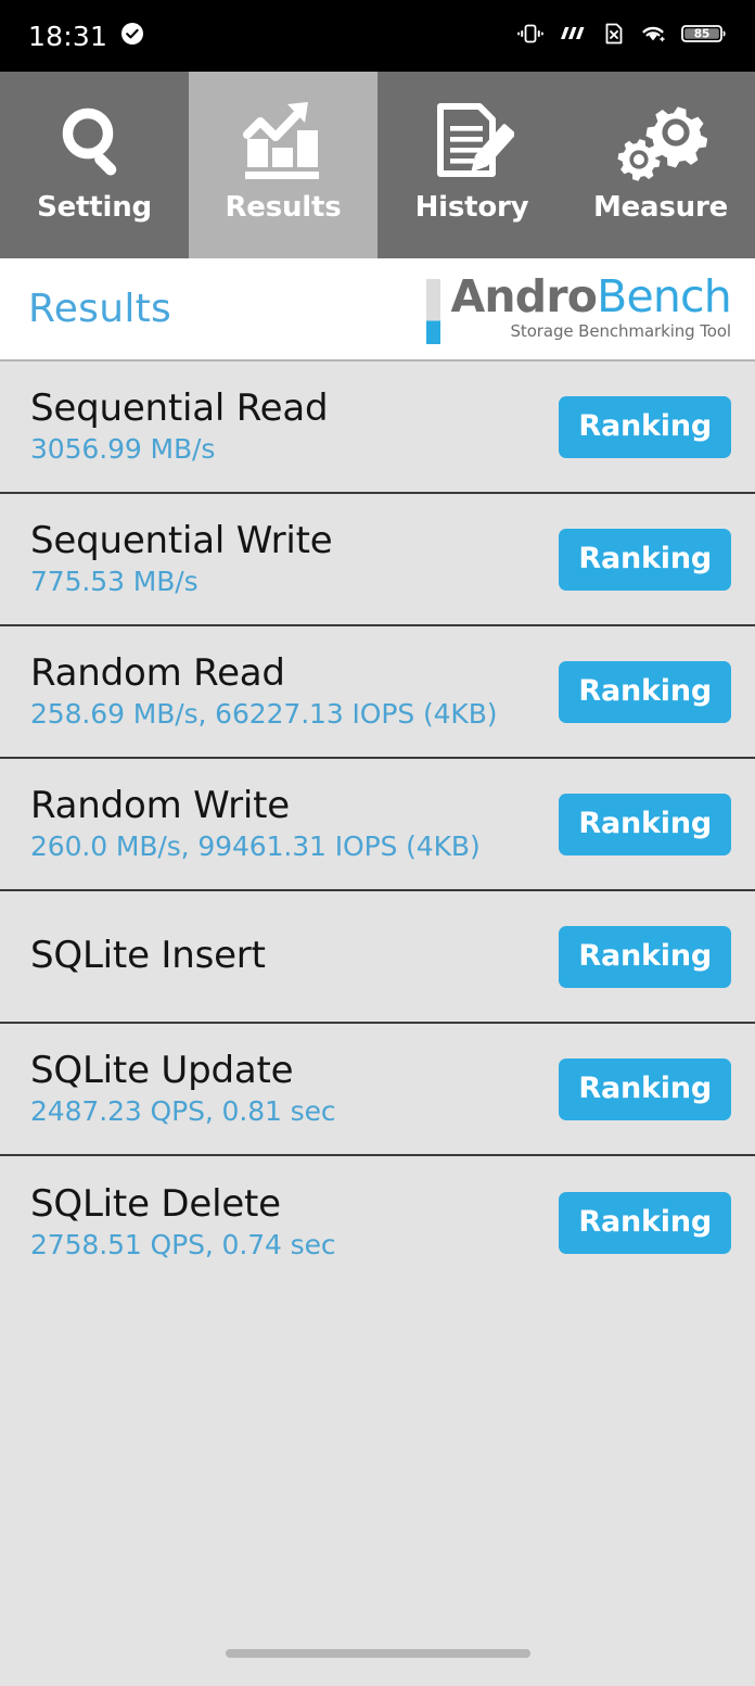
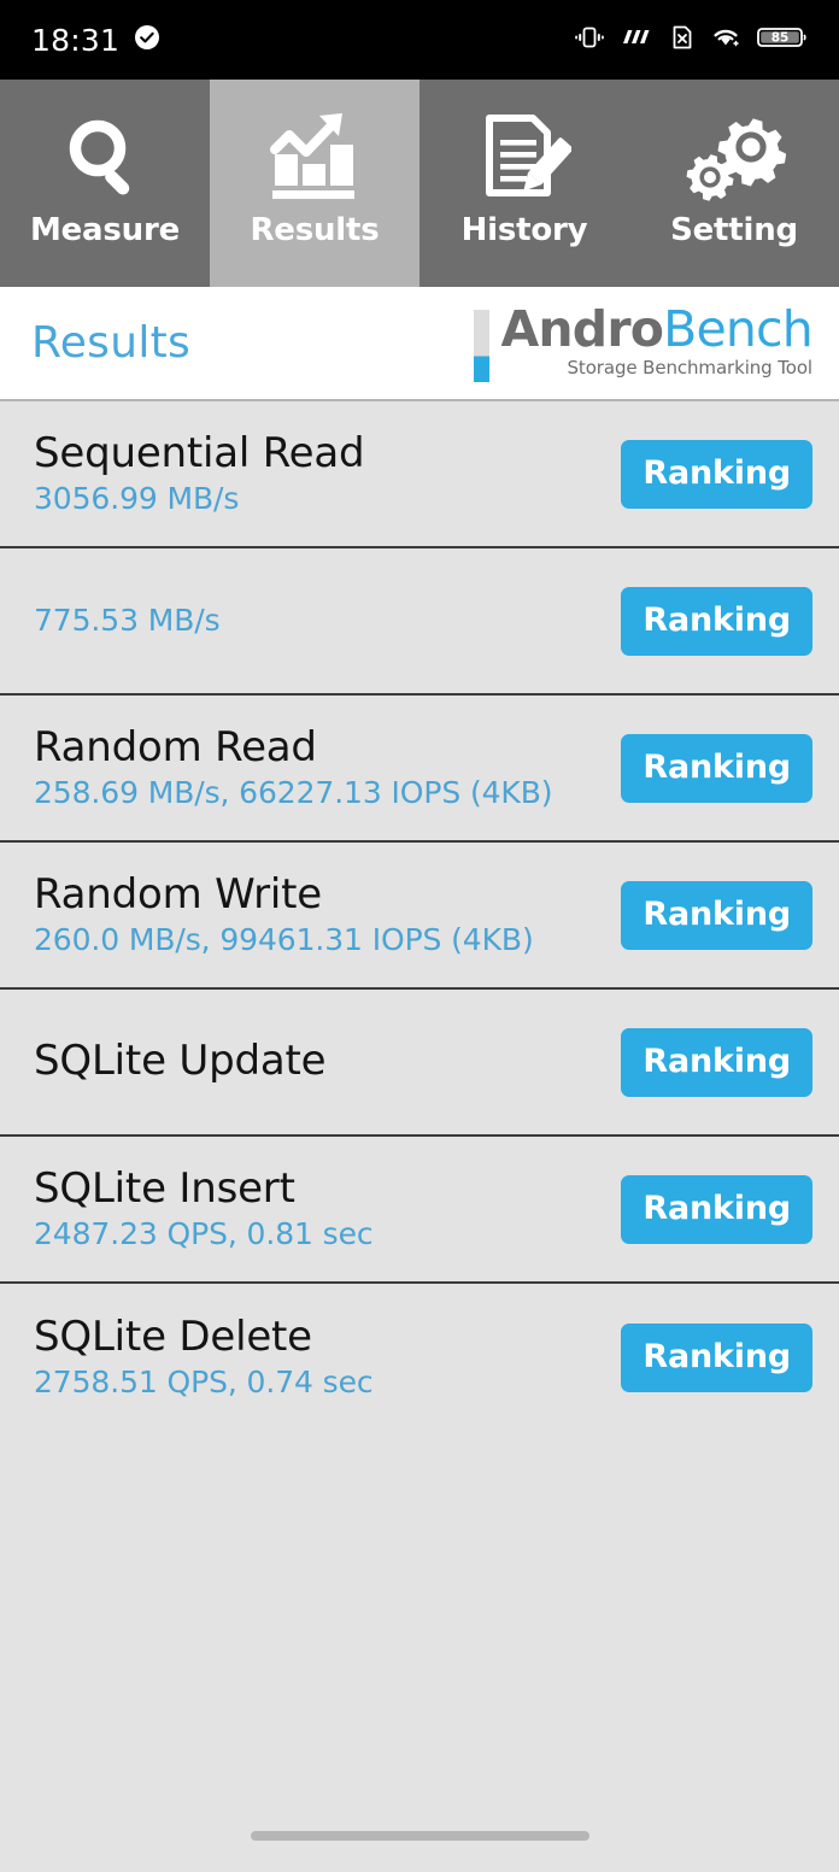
  18:31
  85
- Setting
+ Measure
  Results
  History
- Measure
+ Setting
  Results
  AndroBench
  Storage Benchmarking Tool
  Sequential Read
  3056.99 MB/s
  Ranking
- Sequential Write
  775.53 MB/s
  Ranking
  Random Read
  258.69 MB/s, 66227.13 IOPS (4KB)
  Ranking
  Random Write
  260.0 MB/s, 99461.31 IOPS (4KB)
  Ranking
- SQLite Insert
+ SQLite Update
  Ranking
- SQLite Update
+ SQLite Insert
  2487.23 QPS, 0.81 sec
  Ranking
  SQLite Delete
  2758.51 QPS, 0.74 sec
  Ranking
